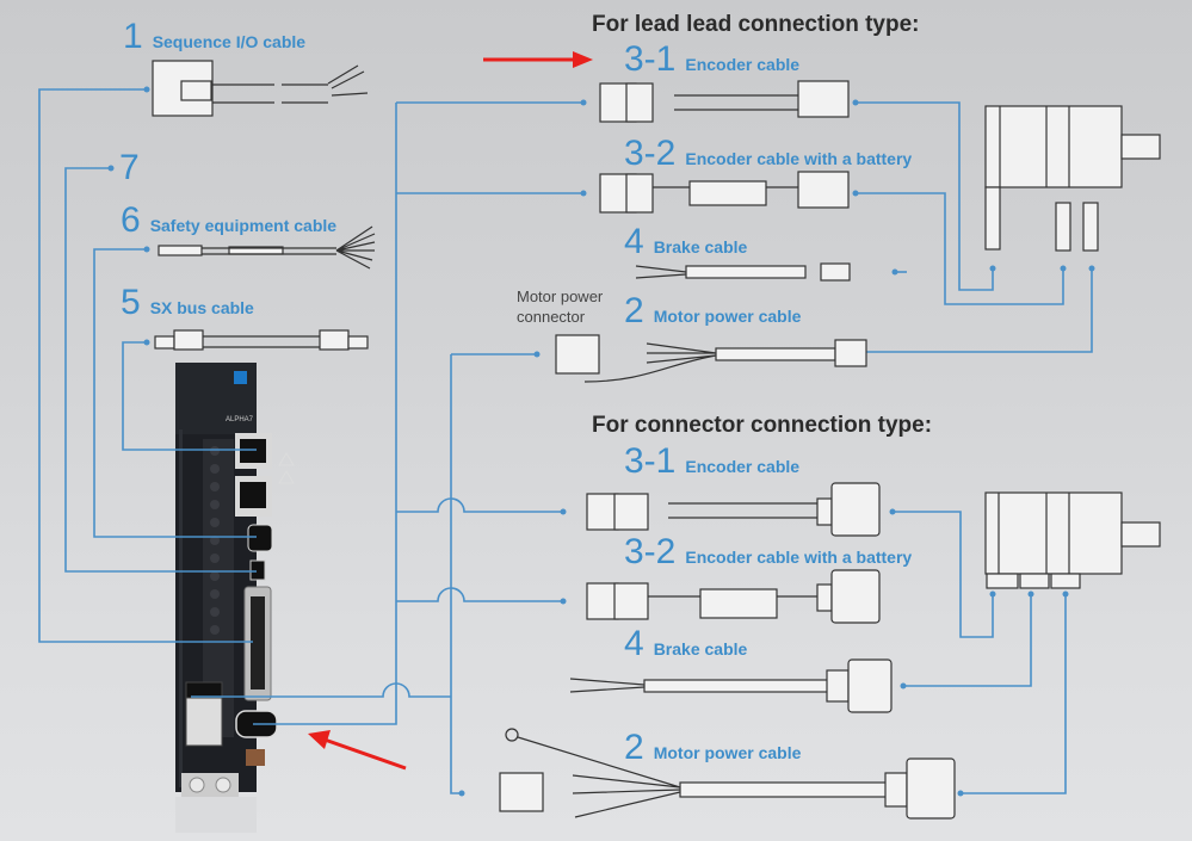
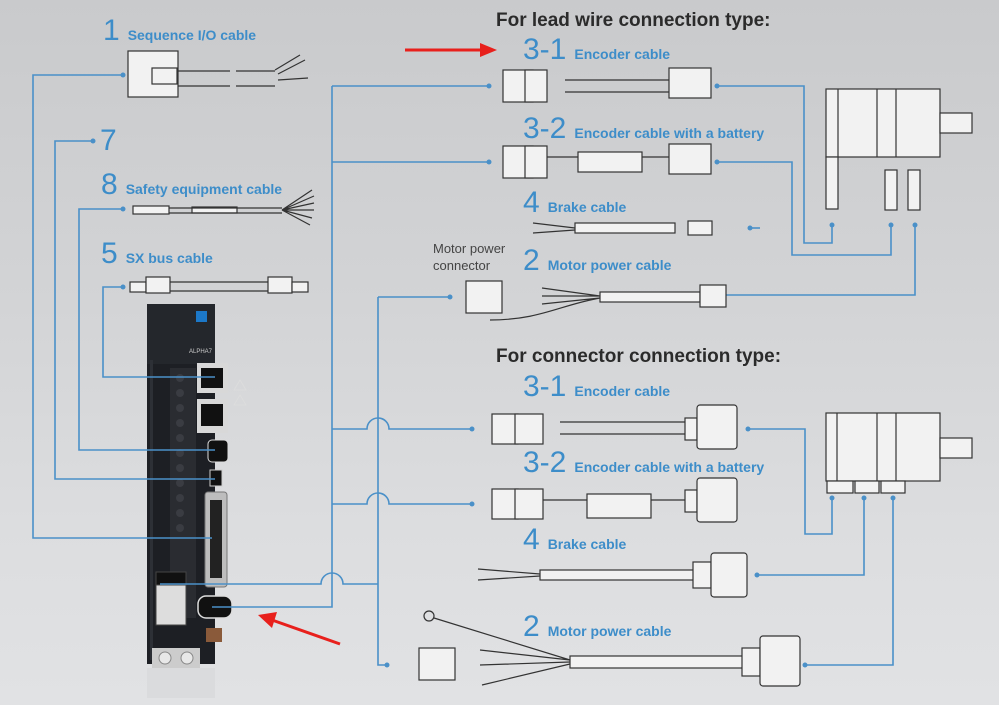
  1
  Sequence I/O cable
  7
- 6
+ 8
  Safety equipment cable
  5
  SX bus cable
- For lead lead connection type:
+ For lead wire connection type:
  3-1
  Encoder cable
  3-2
  Encoder cable with a battery
  4
  Brake cable
  2
  Motor power cable
  Motor power
  connector
  For connector connection type:
  3-1
  Encoder cable
  3-2
  Encoder cable with a battery
  4
  Brake cable
  2
  Motor power cable
